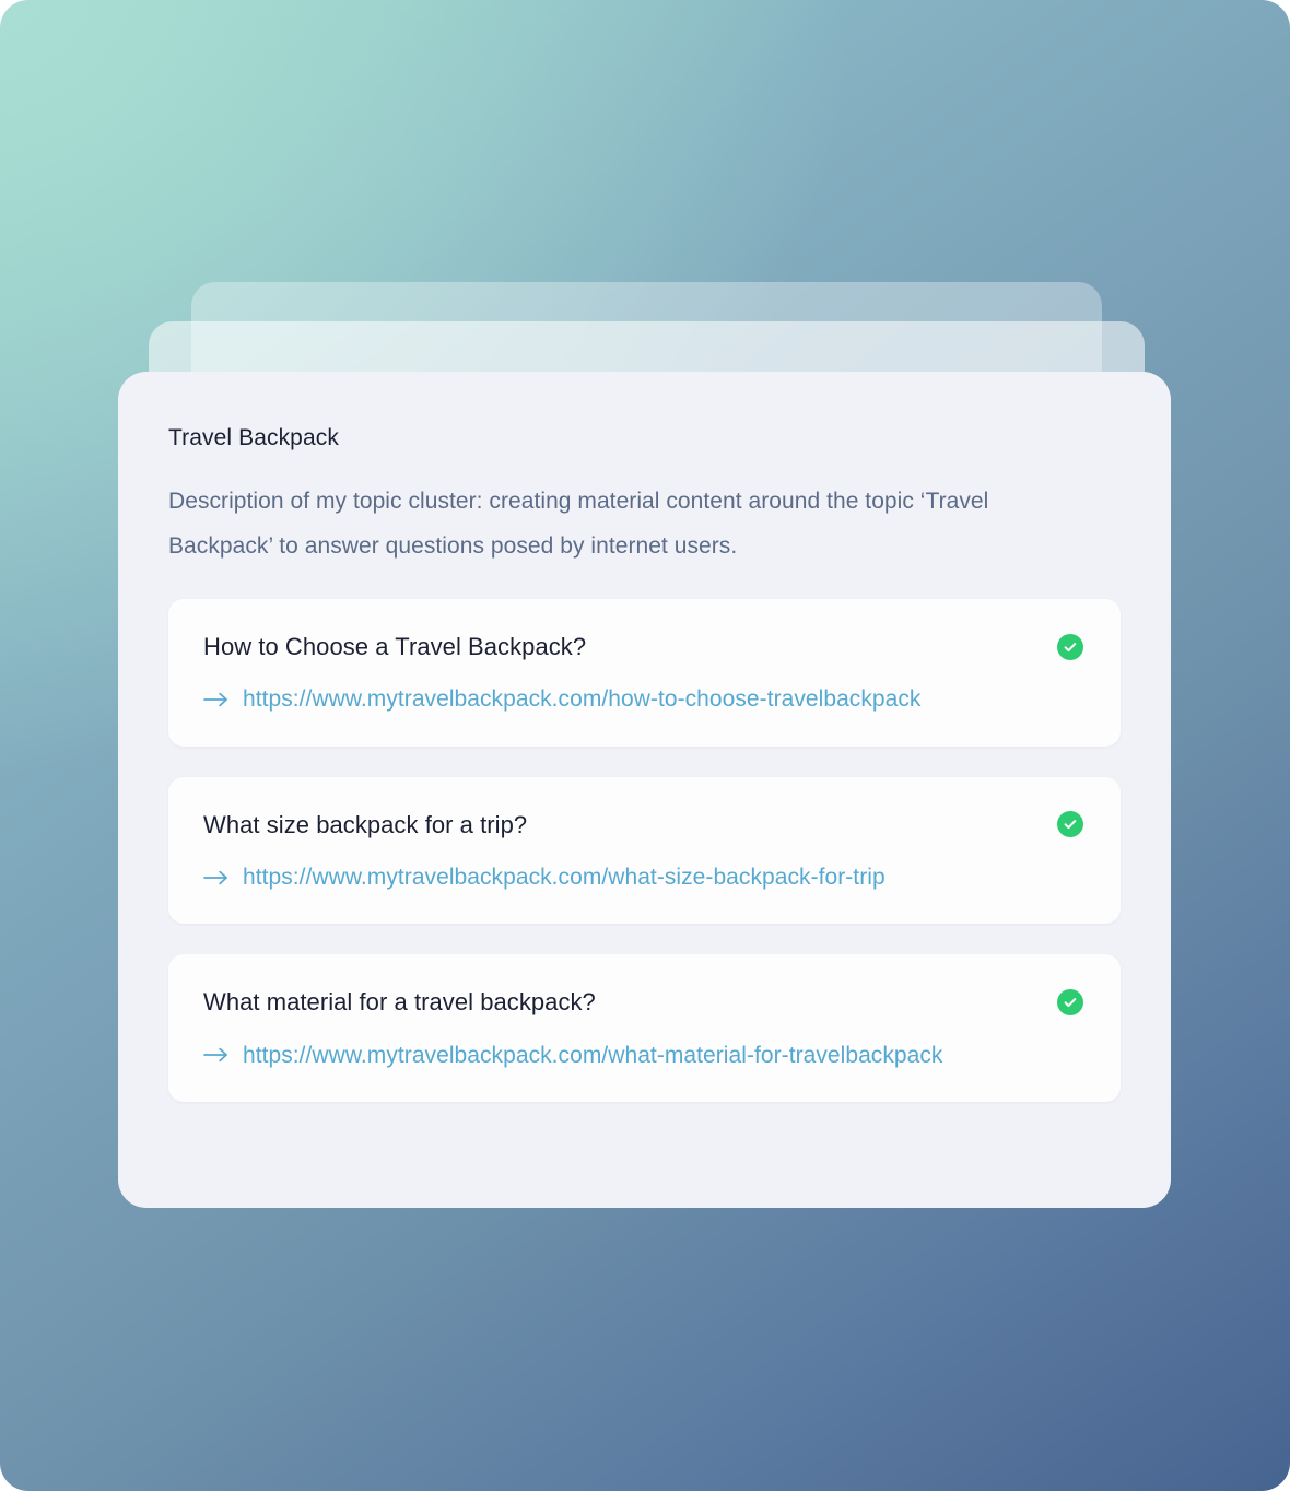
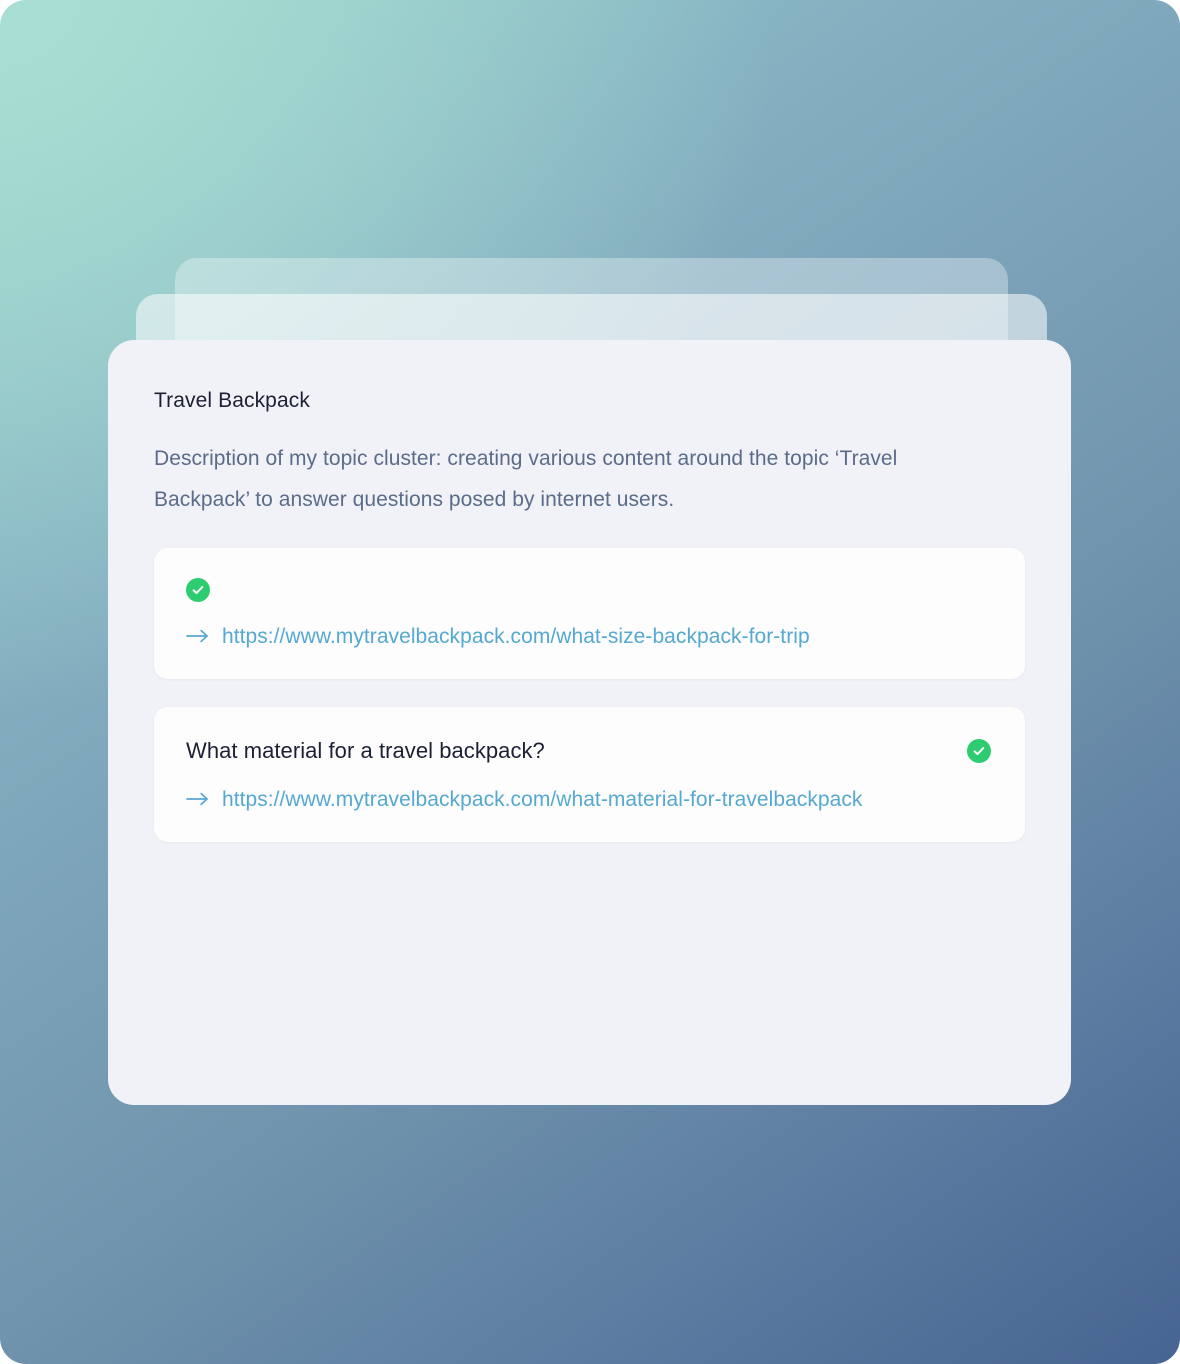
  Travel Backpack
- Description of my topic cluster: creating material content around the topic ‘Travel Backpack’ to answer questions posed by internet users.
+ Description of my topic cluster: creating various content around the topic ‘Travel Backpack’ to answer questions posed by internet users.
- How to Choose a Travel Backpack?
- https://www.mytravelbackpack.com/how-to-choose-travelbackpack
- What size backpack for a trip?
  https://www.mytravelbackpack.com/what-size-backpack-for-trip
  What material for a travel backpack?
  https://www.mytravelbackpack.com/what-material-for-travelbackpack
